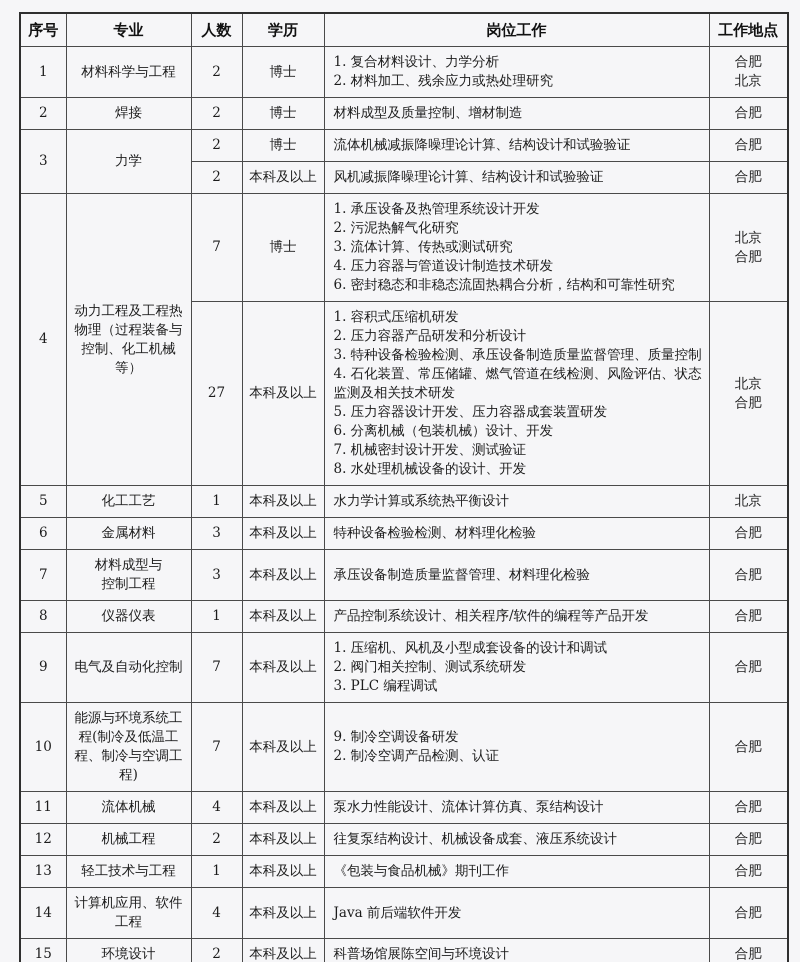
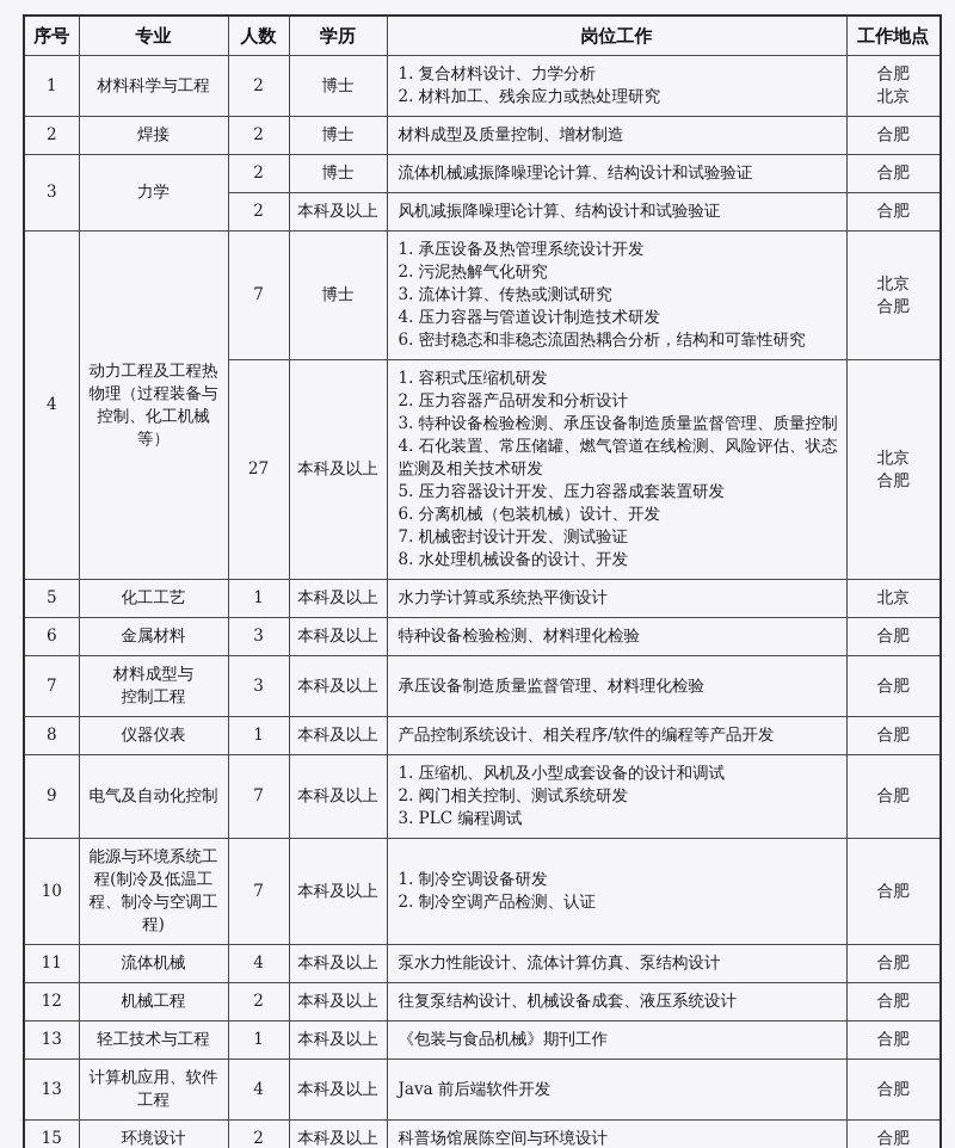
  序号	专业	人数	学历	岗位工作	工作地点
  1	材料科学与工程	2	博士	1. 复合材料设计、力学分析2. 材料加工、残余应力或热处理研究	合肥北京
  2	焊接	2	博士	材料成型及质量控制、增材制造	合肥
  3	力学	2	博士	流体机械减振降噪理论计算、结构设计和试验验证	合肥
  2	本科及以上	风机减振降噪理论计算、结构设计和试验验证	合肥
  4	动力工程及工程热物理（过程装备与控制、化工机械等）	7	博士	1. 承压设备及热管理系统设计开发2. 污泥热解气化研究3. 流体计算、传热或测试研究4. 压力容器与管道设计制造技术研发6. 密封稳态和非稳态流固热耦合分析，结构和可靠性研究	北京合肥
  27	本科及以上	1. 容积式压缩机研发2. 压力容器产品研发和分析设计3. 特种设备检验检测、承压设备制造质量监督管理、质量控制4. 石化装置、常压储罐、燃气管道在线检测、风险评估、状态监测及相关技术研发5. 压力容器设计开发、压力容器成套装置研发6. 分离机械（包装机械）设计、开发7. 机械密封设计开发、测试验证8. 水处理机械设备的设计、开发	北京合肥
  5	化工工艺	1	本科及以上	水力学计算或系统热平衡设计	北京
  6	金属材料	3	本科及以上	特种设备检验检测、材料理化检验	合肥
  7	材料成型与控制工程	3	本科及以上	承压设备制造质量监督管理、材料理化检验	合肥
  8	仪器仪表	1	本科及以上	产品控制系统设计、相关程序/软件的编程等产品开发	合肥
  9	电气及自动化控制	7	本科及以上	1. 压缩机、风机及小型成套设备的设计和调试2. 阀门相关控制、测试系统研发3. PLC 编程调试	合肥
- 10	能源与环境系统工程(制冷及低温工程、制冷与空调工程)	7	本科及以上	9. 制冷空调设备研发2. 制冷空调产品检测、认证	合肥
+ 10	能源与环境系统工程(制冷及低温工程、制冷与空调工程)	7	本科及以上	1. 制冷空调设备研发2. 制冷空调产品检测、认证	合肥
  11	流体机械	4	本科及以上	泵水力性能设计、流体计算仿真、泵结构设计	合肥
  12	机械工程	2	本科及以上	往复泵结构设计、机械设备成套、液压系统设计	合肥
  13	轻工技术与工程	1	本科及以上	《包装与食品机械》期刊工作	合肥
- 14	计算机应用、软件工程	4	本科及以上	Java 前后端软件开发	合肥
+ 13	计算机应用、软件工程	4	本科及以上	Java 前后端软件开发	合肥
  15	环境设计	2	本科及以上	科普场馆展陈空间与环境设计	合肥
